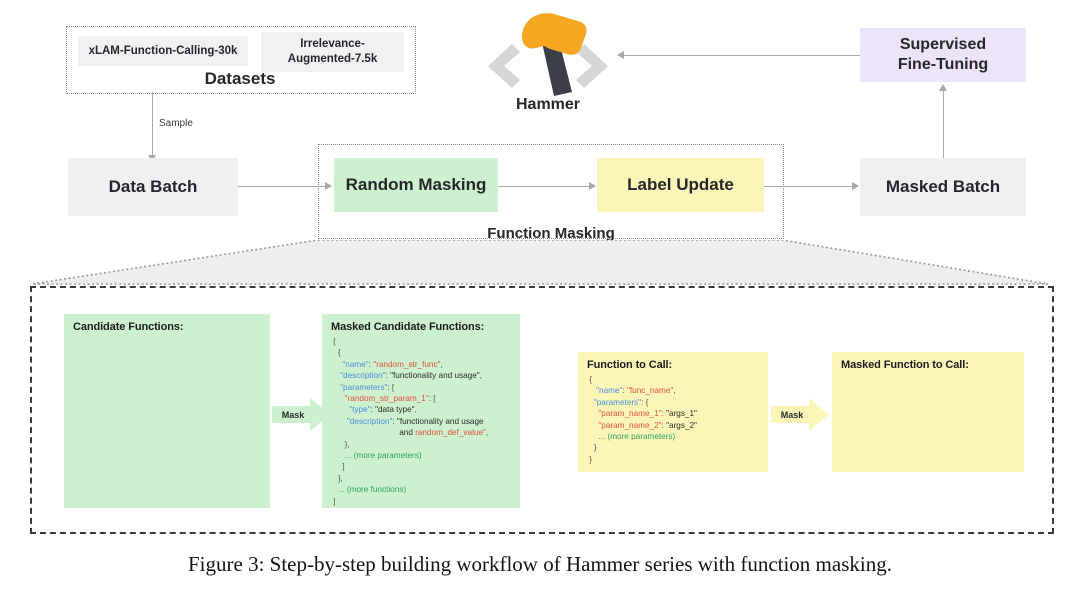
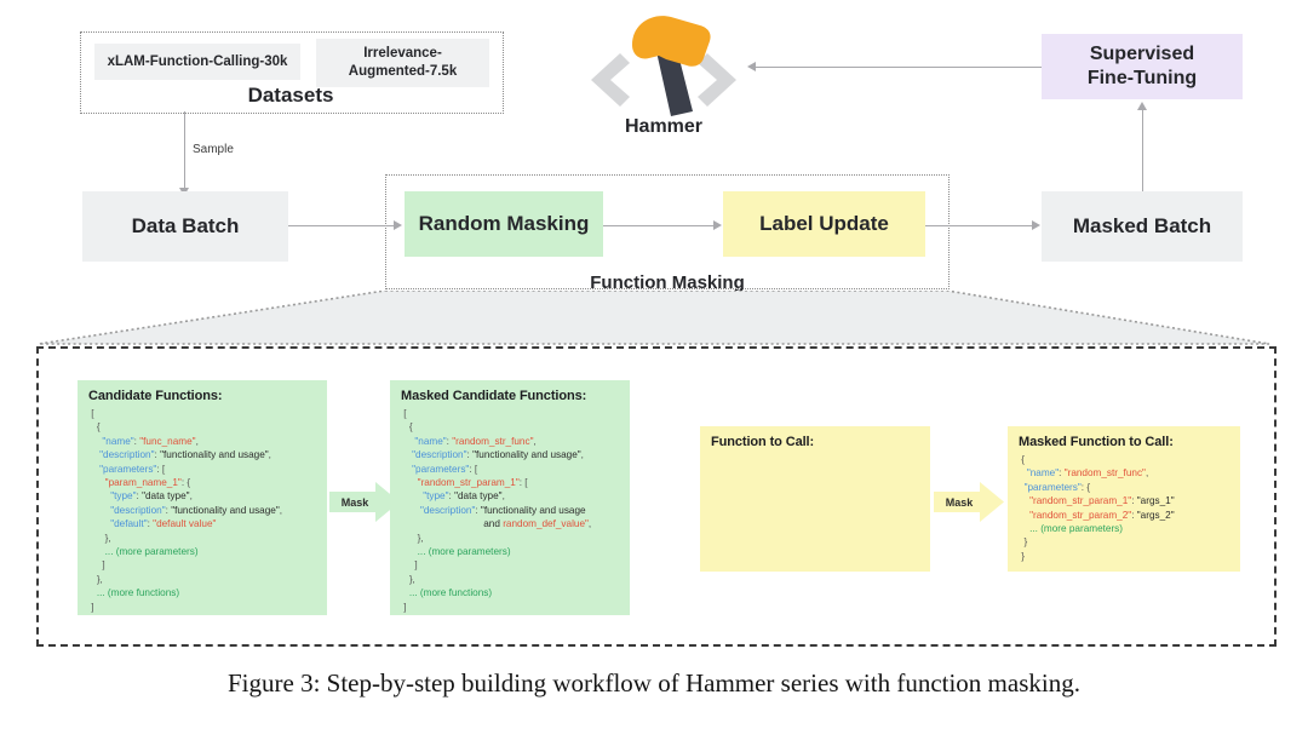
  xLAM-Function-Calling-30k
  Irrelevance-
  Augmented-7.5k
  Datasets
  Sample
  Hammer
  Data Batch
  Random Masking
  Label Update
  Function Masking
  Masked Batch
  Supervised
  Fine-Tuning
  Candidate Functions:
+ [ { "name": "func_name", "description": "functionality and usage", "parameters": [ "param_name_1": { "type": "data type", "description": "functionality and usage", "default": "default value" }, ... (more parameters) ] }, ... (more functions) ]
  Mask
  Masked Candidate Functions:
  [ { "name": "random_str_func", "description": "functionality and usage", "parameters": [ "random_str_param_1": [ "type": "data type", "description": "functionality and usage and random_def_value", }, ... (more parameters) ] }, ... (more functions) ]
  Function to Call:
- { "name": "func_name", "parameters": { "param_name_1": "args_1" "param_name_2": "args_2" ... (more parameters) } }
  Mask
  Masked Function to Call:
+ { "name": "random_str_func", "parameters": { "random_str_param_1": "args_1" "random_str_param_2": "args_2" ... (more parameters) } }
  Figure 3: Step-by-step building workflow of Hammer series with function masking.
